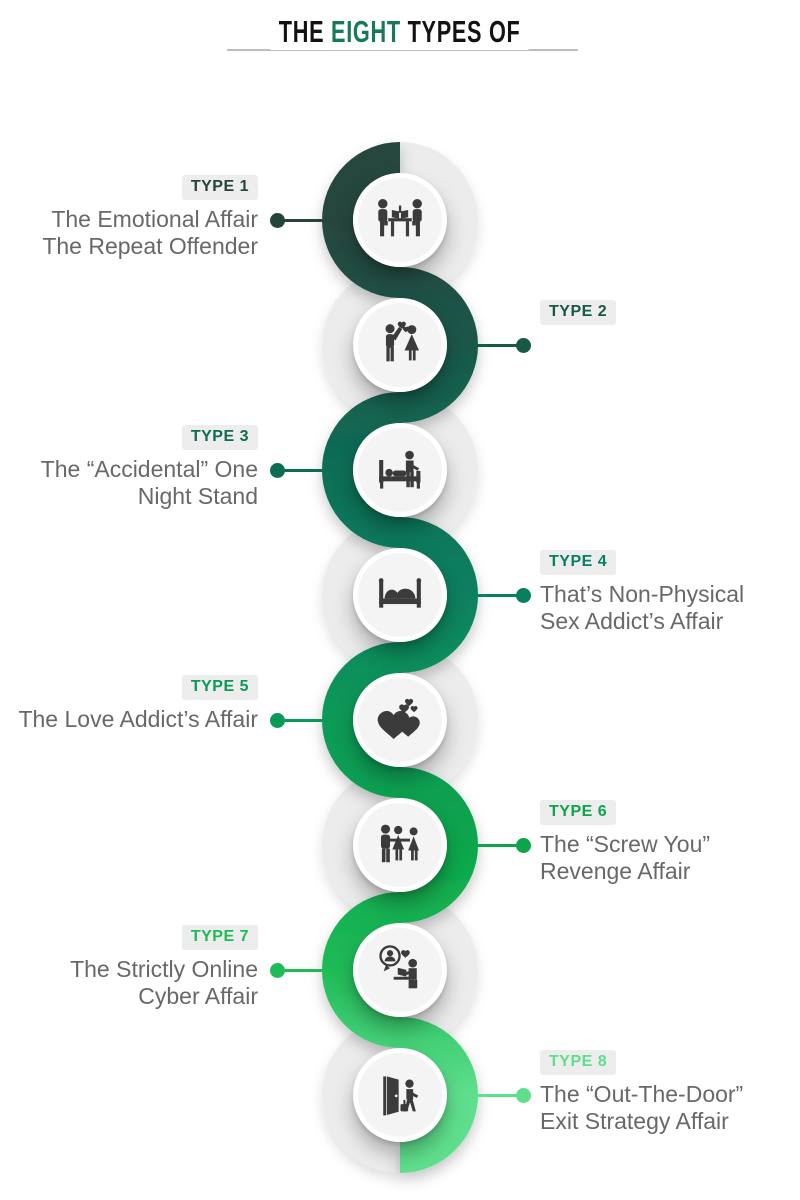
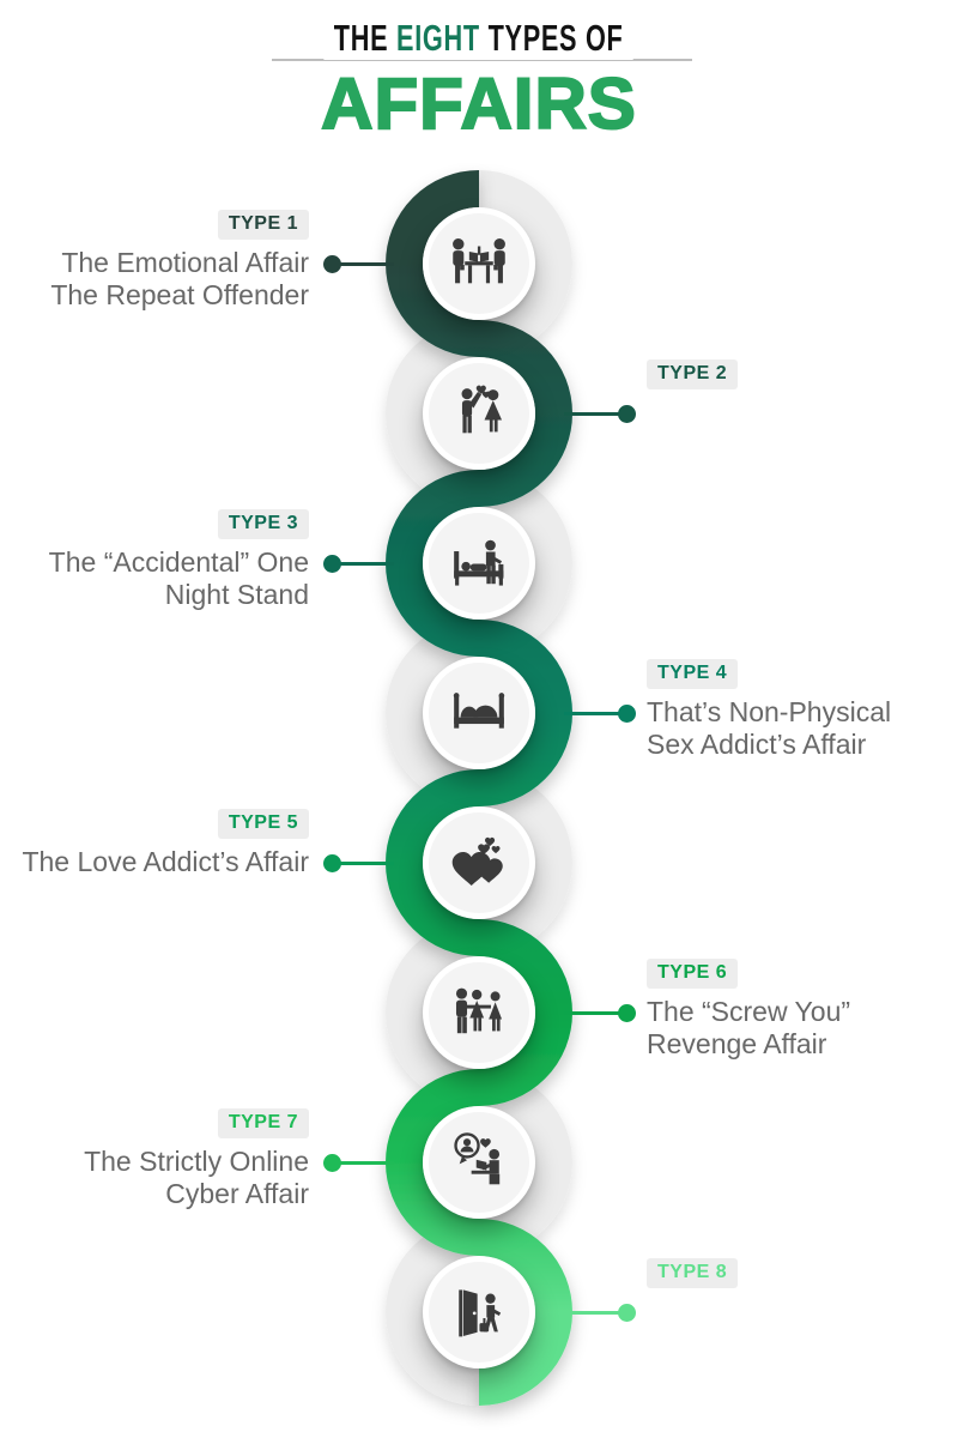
  THE EIGHT TYPES OF
+ AFFAIRS
  TYPE 1
  The Emotional Affair
  The Repeat Offender
  TYPE 2
  TYPE 3
  The “Accidental” One
  Night Stand
  TYPE 4
  That’s Non-Physical
  Sex Addict’s Affair
  TYPE 5
  The Love Addict’s Affair
  TYPE 6
  The “Screw You”
  Revenge Affair
  TYPE 7
  The Strictly Online
  Cyber Affair
  TYPE 8
- The “Out-The-Door”
- Exit Strategy Affair
